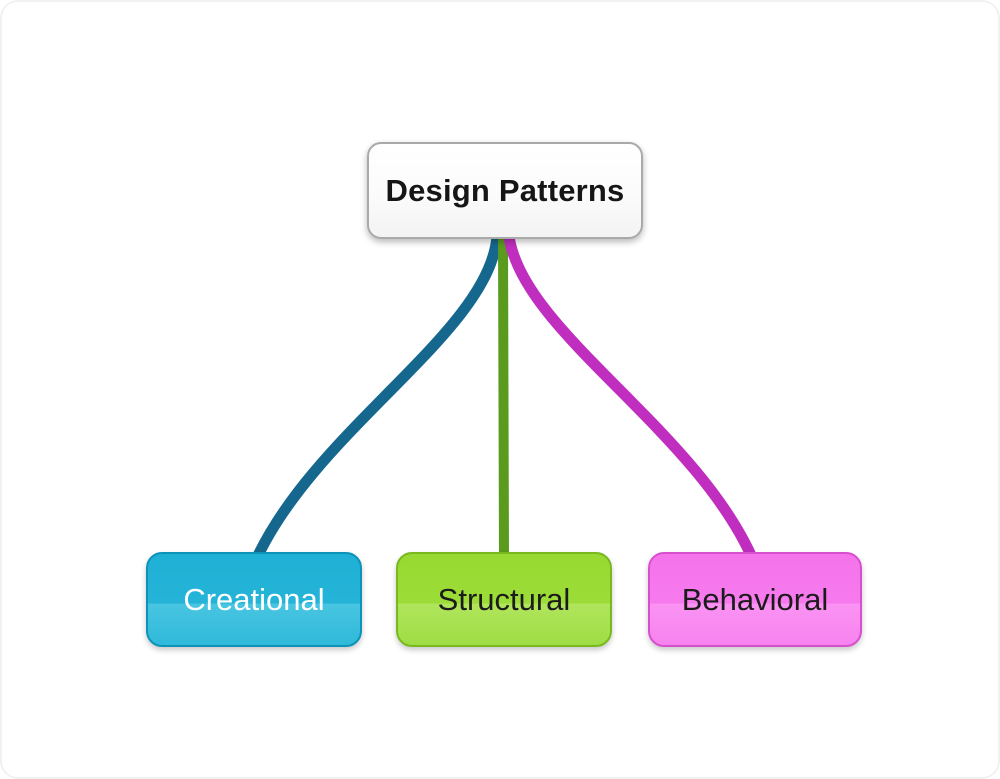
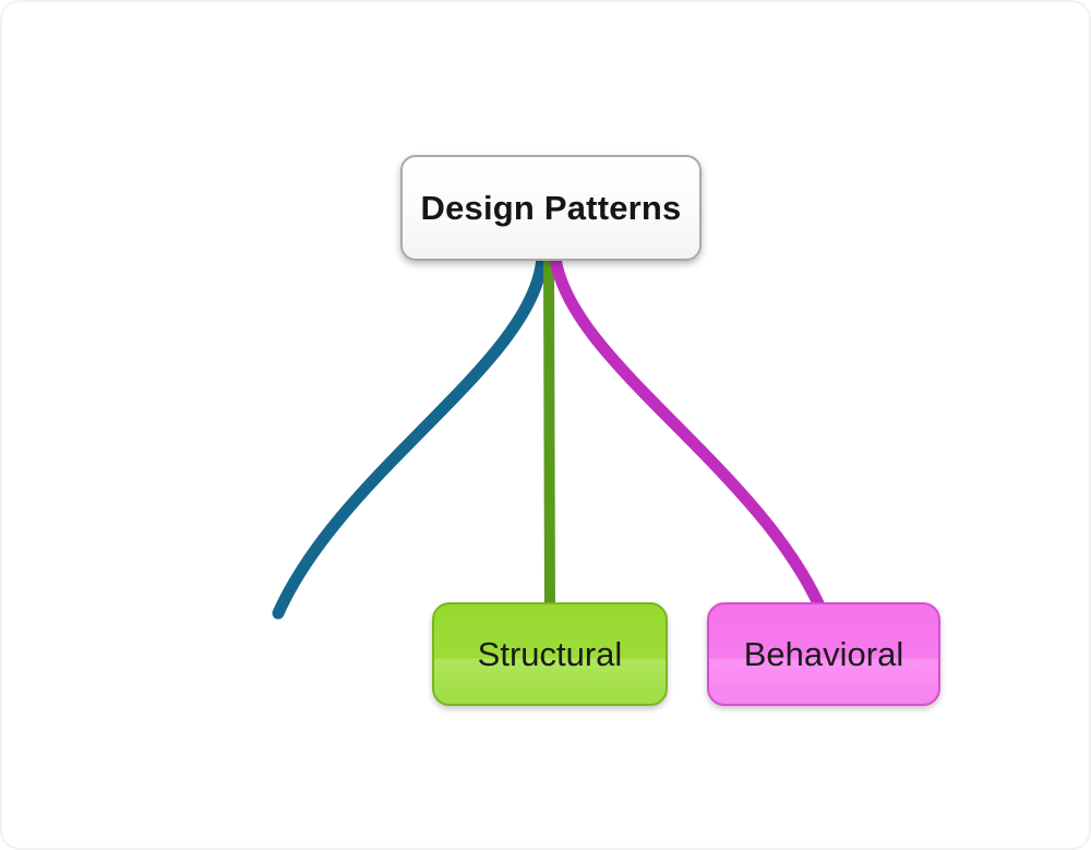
  Design Patterns
- Creational
  Structural
  Behavioral
